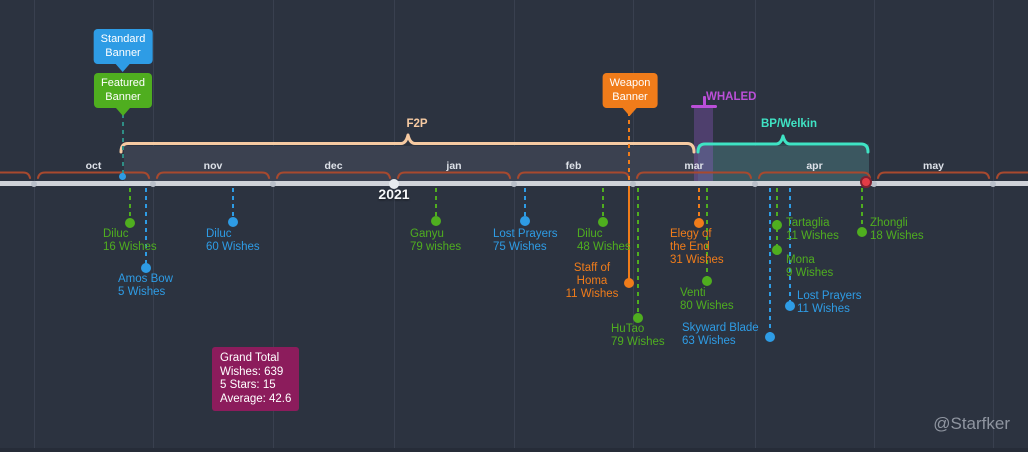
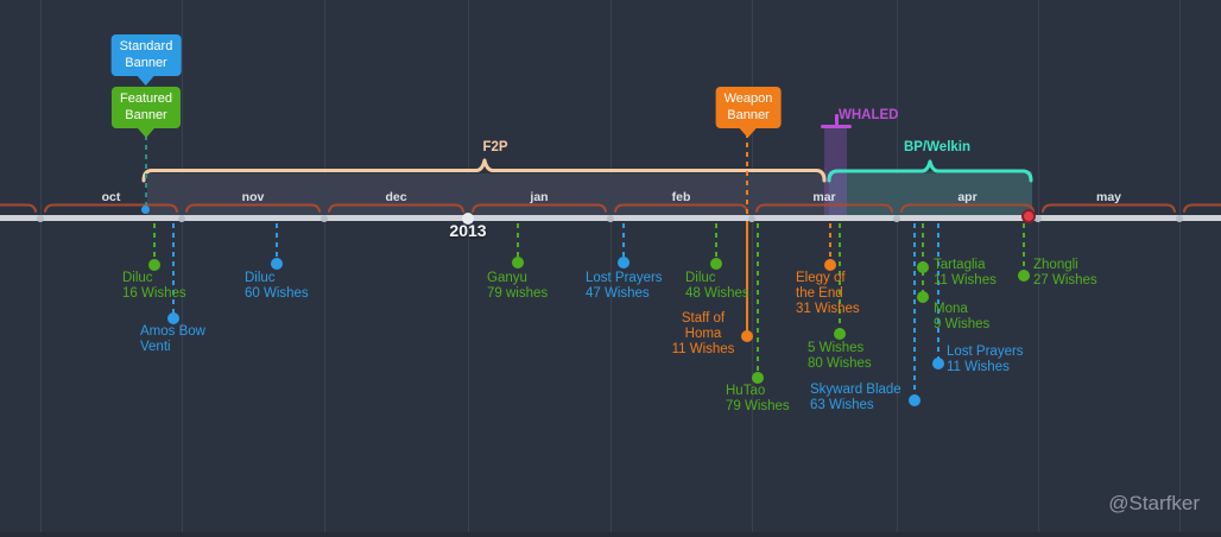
  oct
  nov
  dec
  jan
  feb
  mar
  apr
  may
  Diluc
  16 Wishes
  Amos Bow
- 5 Wishes
+ Venti
  Diluc
  60 Wishes
  Ganyu
  79 wishes
  Lost Prayers
- 75 Wishes
+ 47 Wishes
  Diluc
  48 Wishes
  Staff of
  Homa
  11 Wishes
  HuTao
  79 Wishes
  Elegy of
  the End
  31 Wishes
- Venti
+ 5 Wishes
  80 Wishes
  Skyward Blade
  63 Wishes
  Tartaglia
  11 Wishes
  Mona
  9 Wishes
  Lost Prayers
  11 Wishes
  Zhongli
- 18 Wishes
+ 27 Wishes
- 2021
+ 2013
  F2P
  BP/Welkin
  WHALED
  Standard
  Banner
  Featured
  Banner
  Weapon
  Banner
- Grand Total
- Wishes: 639
- 5 Stars: 15
- Average: 42.6
  @Starfker
